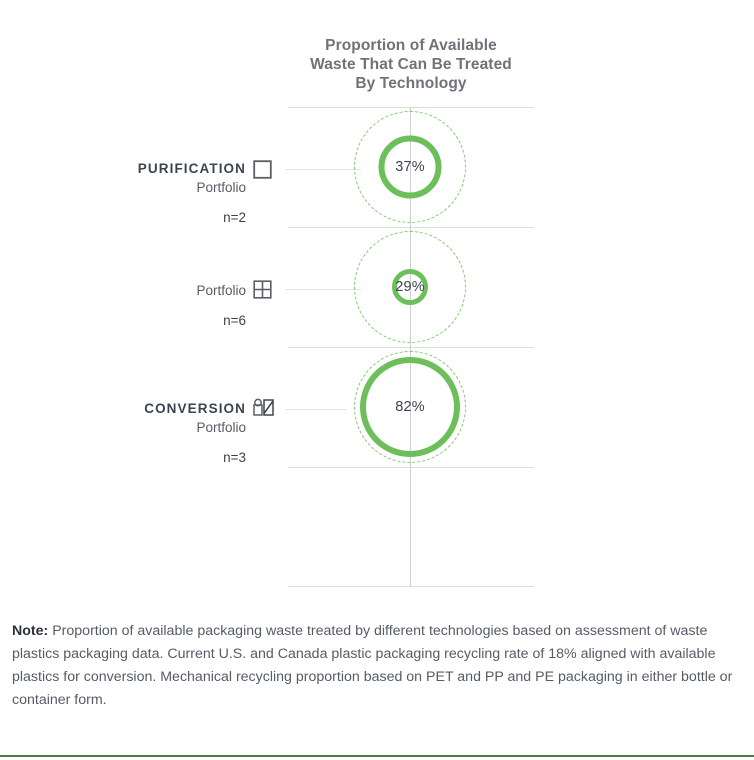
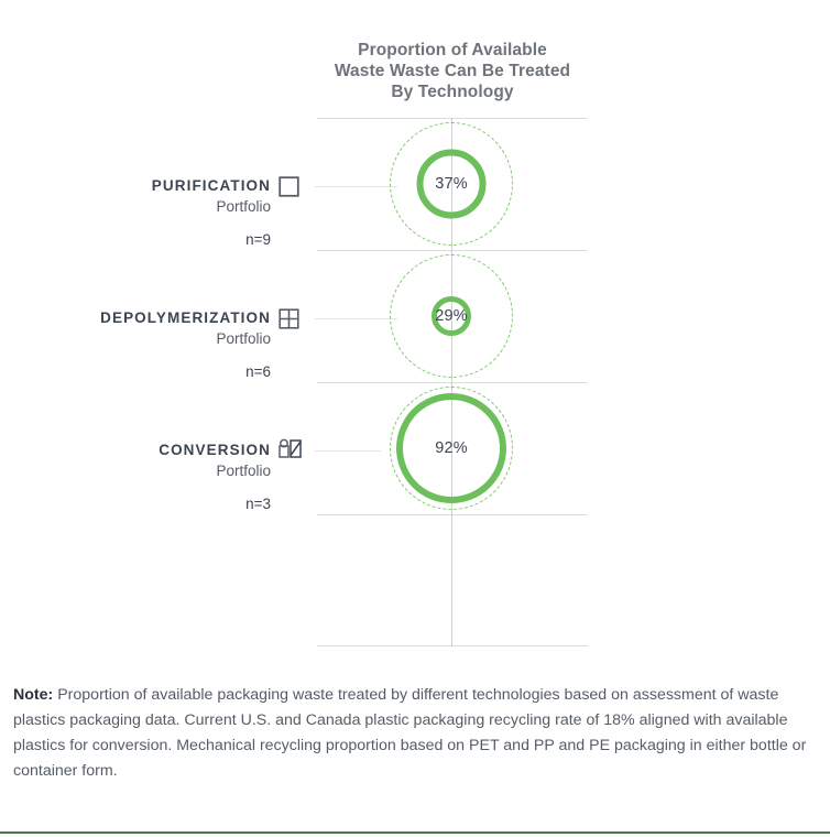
  Proportion of Available
- Waste That Can Be Treated
+ Waste Waste Can Be Treated
  By Technology
  PURIFICATION
  Portfolio
- n=2
+ n=9
  37%
+ DEPOLYMERIZATION
  Portfolio
  n=6
  29%
  CONVERSION
  Portfolio
  n=3
- 82%
+ 92%
  Note: Proportion of available packaging waste treated by different technologies based on assessment of waste plastics packaging data. Current U.S. and Canada plastic packaging recycling rate of 18% aligned with available plastics for conversion. Mechanical recycling proportion based on PET and PP and PE packaging in either bottle or container form.
